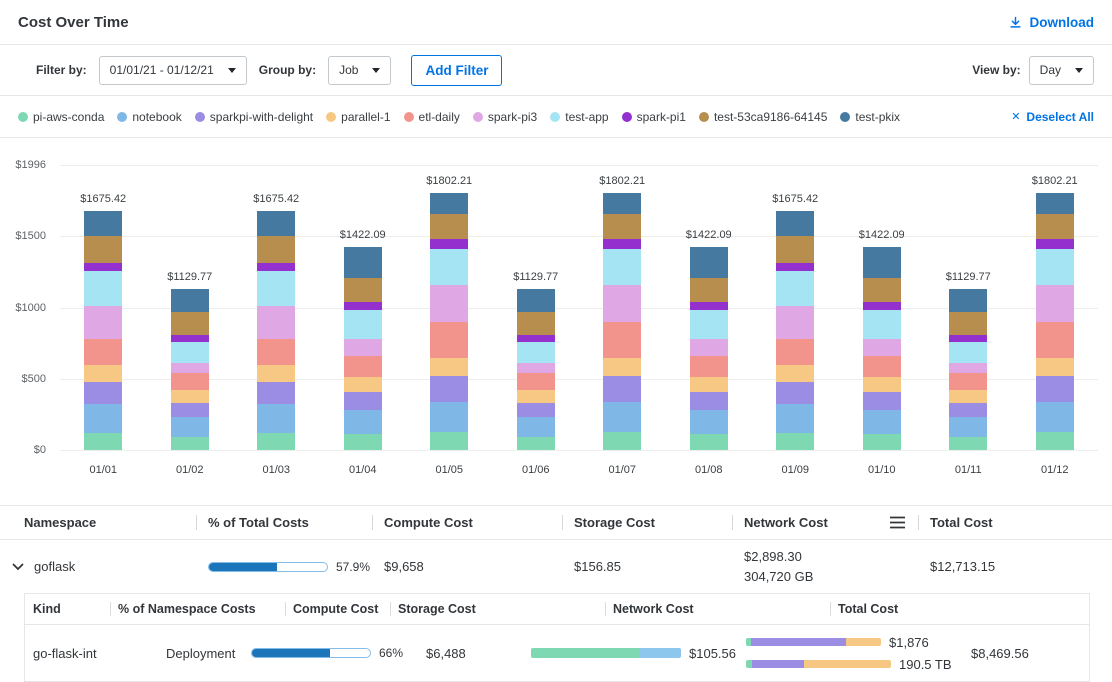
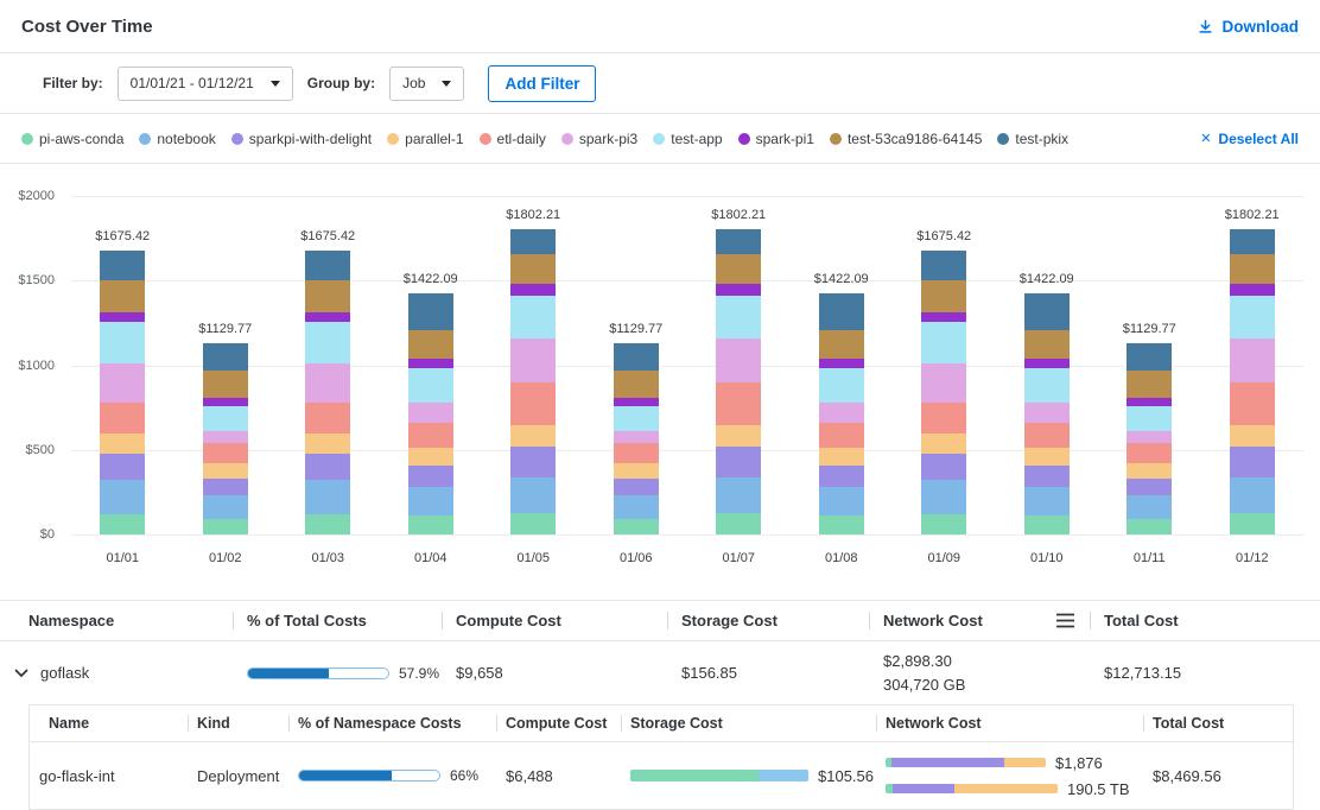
  Cost Over Time
  Download
  Filter by:
  01/01/21 - 01/12/21
  Group by:
  Job
  Add Filter
- View by:
- Day
  pi-aws-conda
  notebook
  sparkpi-with-delight
  parallel-1
  etl-daily
  spark-pi3
  test-app
  spark-pi1
  test-53ca9186-64145
  test-pkix
  ✕
  Deselect All
- $1996
+ $2000
  $1500
  $1000
  $500
  $0
  $1675.42
  01/01
  $1129.77
  01/02
  $1675.42
  01/03
  $1422.09
  01/04
  $1802.21
  01/05
  $1129.77
  01/06
  $1802.21
  01/07
  $1422.09
  01/08
  $1675.42
  01/09
  $1422.09
  01/10
  $1129.77
  01/11
  $1802.21
  01/12
  Namespace
  % of Total Costs
  Compute Cost
  Storage Cost
  Network Cost
  Total Cost
  goflask
  57.9%
  $9,658
  $156.85
  $2,898.30
  304,720 GB
  $12,713.15
+ Name
  Kind
  % of Namespace Costs
  Compute Cost
  Storage Cost
  Network Cost
  Total Cost
  go-flask-int
  Deployment
  66%
  $6,488
  $105.56
  $1,876
  190.5 TB
  $8,469.56
